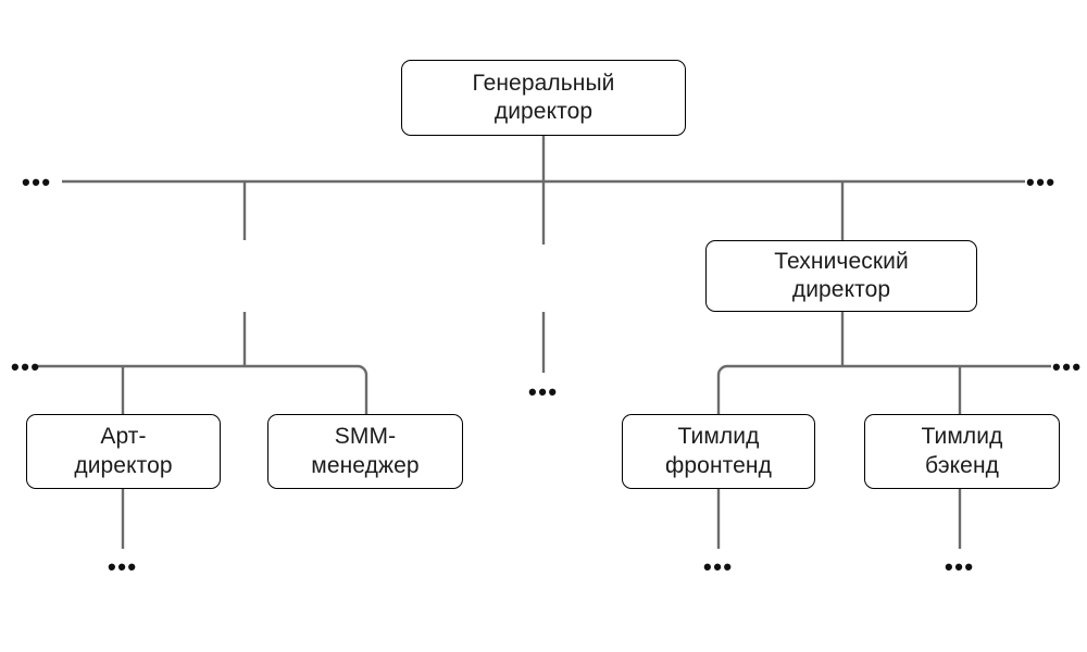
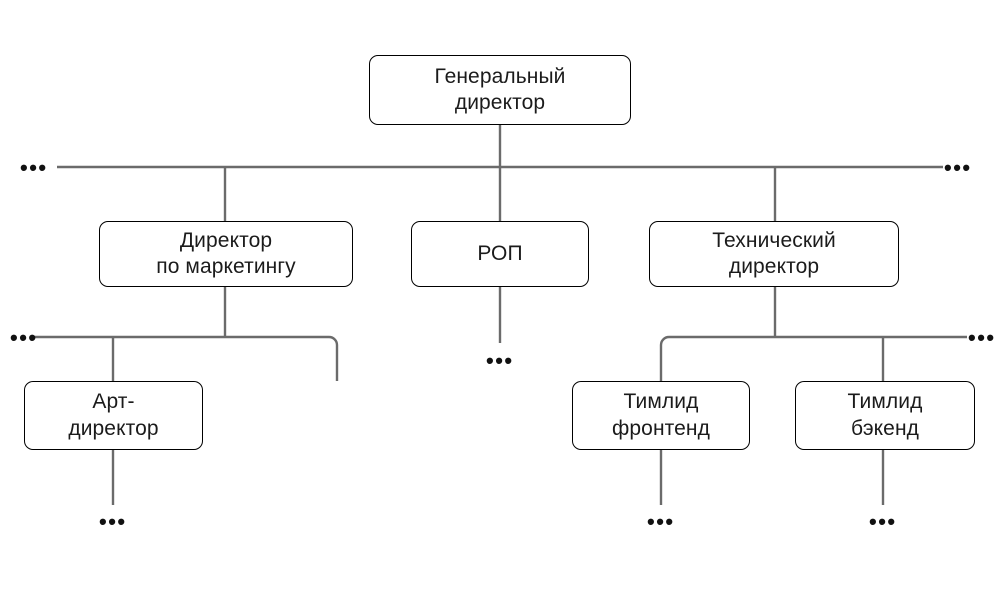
  Генеральный
  директор
+ Директор
+ по маркетингу
+ РОП
  Технический
  директор
  Арт-
  директор
- SMM-
- менеджер
  Тимлид
  фронтенд
  Тимлид
  бэкенд
  •••
  •••
  •••
  •••
  •••
  •••
  •••
  •••
